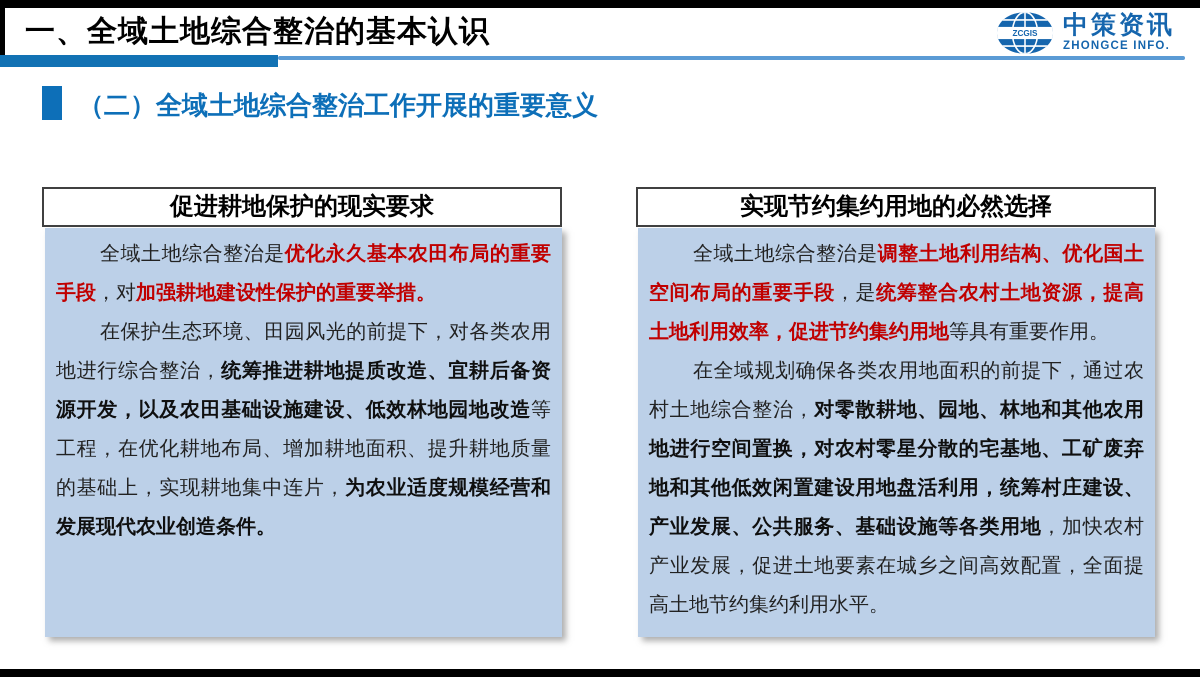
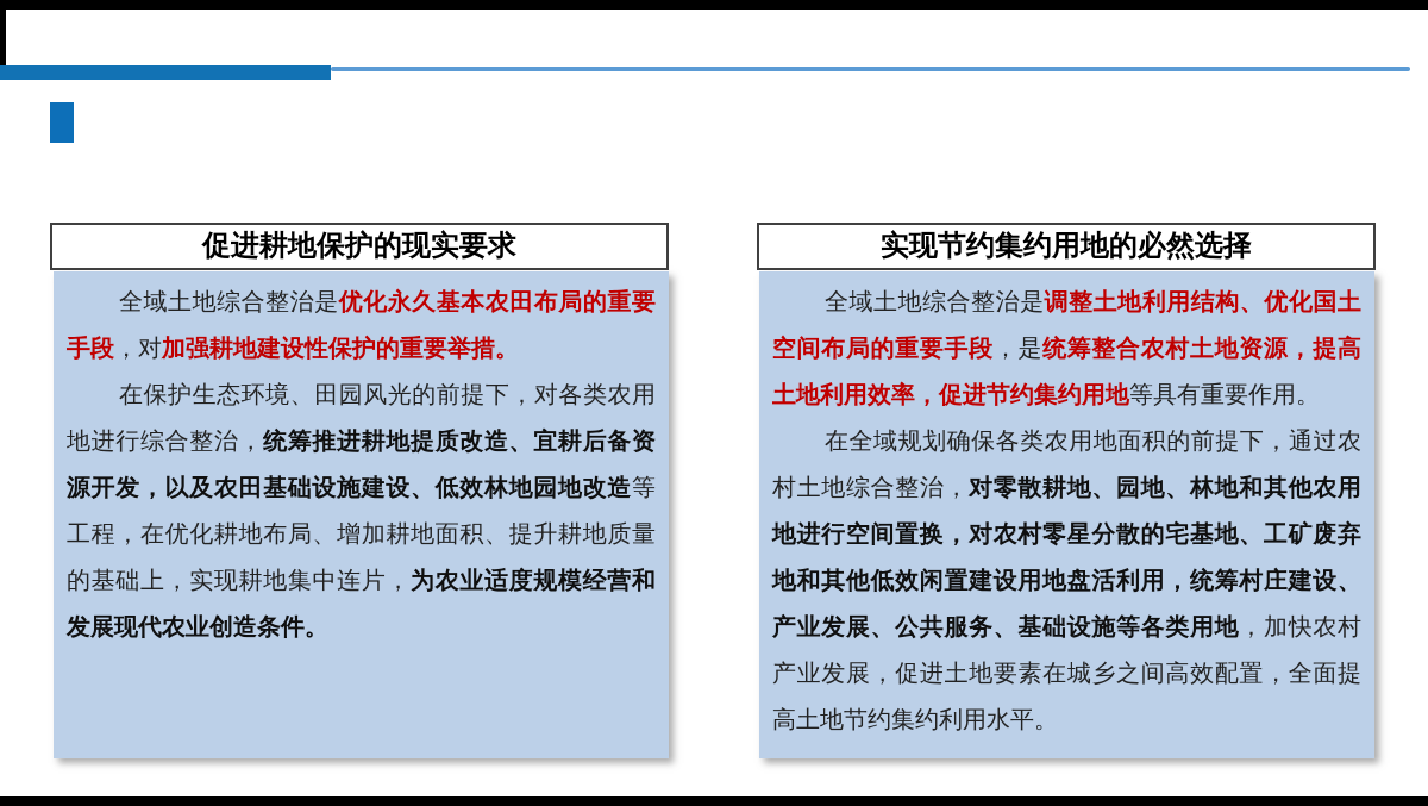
- 一、全域土地综合整治的基本认识
- ZCGIS
- 中策资讯
- ZHONGCE INFO.
- （二）全域土地综合整治工作开展的重要意义
  促进耕地保护的现实要求
  全域土地综合整治是优化永久基本农田布局的重要手段，对加强耕地建设性保护的重要举措。
  在保护生态环境、田园风光的前提下，对各类农用地进行综合整治，统筹推进耕地提质改造、宜耕后备资源开发，以及农田基础设施建设、低效林地园地改造等工程，在优化耕地布局、增加耕地面积、提升耕地质量的基础上，实现耕地集中连片，为农业适度规模经营和发展现代农业创造条件。
  实现节约集约用地的必然选择
  全域土地综合整治是调整土地利用结构、优化国土空间布局的重要手段，是统筹整合农村土地资源，提高土地利用效率，促进节约集约用地等具有重要作用。
  在全域规划确保各类农用地面积的前提下，通过农村土地综合整治，对零散耕地、园地、林地和其他农用地进行空间置换，对农村零星分散的宅基地、工矿废弃地和其他低效闲置建设用地盘活利用，统筹村庄建设、产业发展、公共服务、基础设施等各类用地，加快农村产业发展，促进土地要素在城乡之间高效配置，全面提高土地节约集约利用水平。
